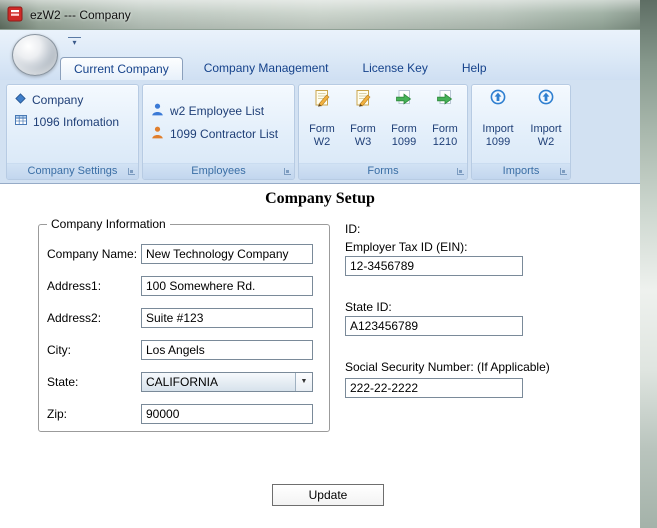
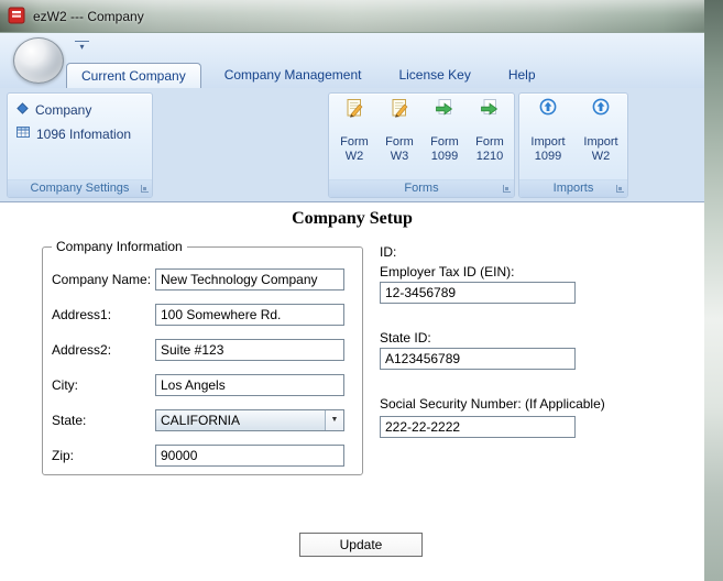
  ezW2 --- Company
  ▾
  Current Company
  Company Management
  License Key
  Help
  Company
  1096 Infomation
  Company Settings
- w2 Employee List
- 1099 Contractor List
- Employees
  Form
  W2
  Form
  W3
  Form
  1099
  Form
  1210
  Forms
  Import
  1099
  Import
  W2
  Imports
  Company Setup
  Company Information
  Company Name:
  New Technology Company
  Address1:
  100 Somewhere Rd.
  Address2:
  Suite #123
  City:
  Los Angels
  State:
  CALIFORNIA
  Zip:
  90000
  ID:
  Employer Tax ID (EIN):
  12-3456789
  State ID:
  A123456789
  Social Security Number: (If Applicable)
  222-22-2222
  Update
